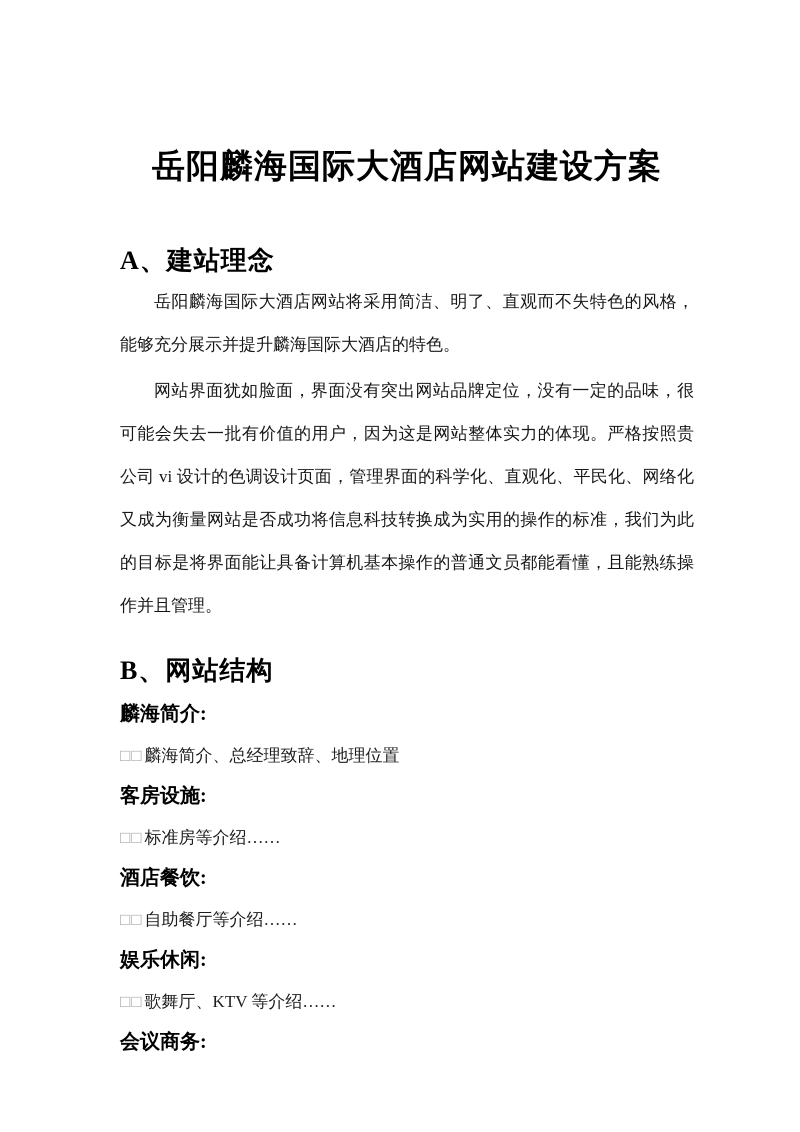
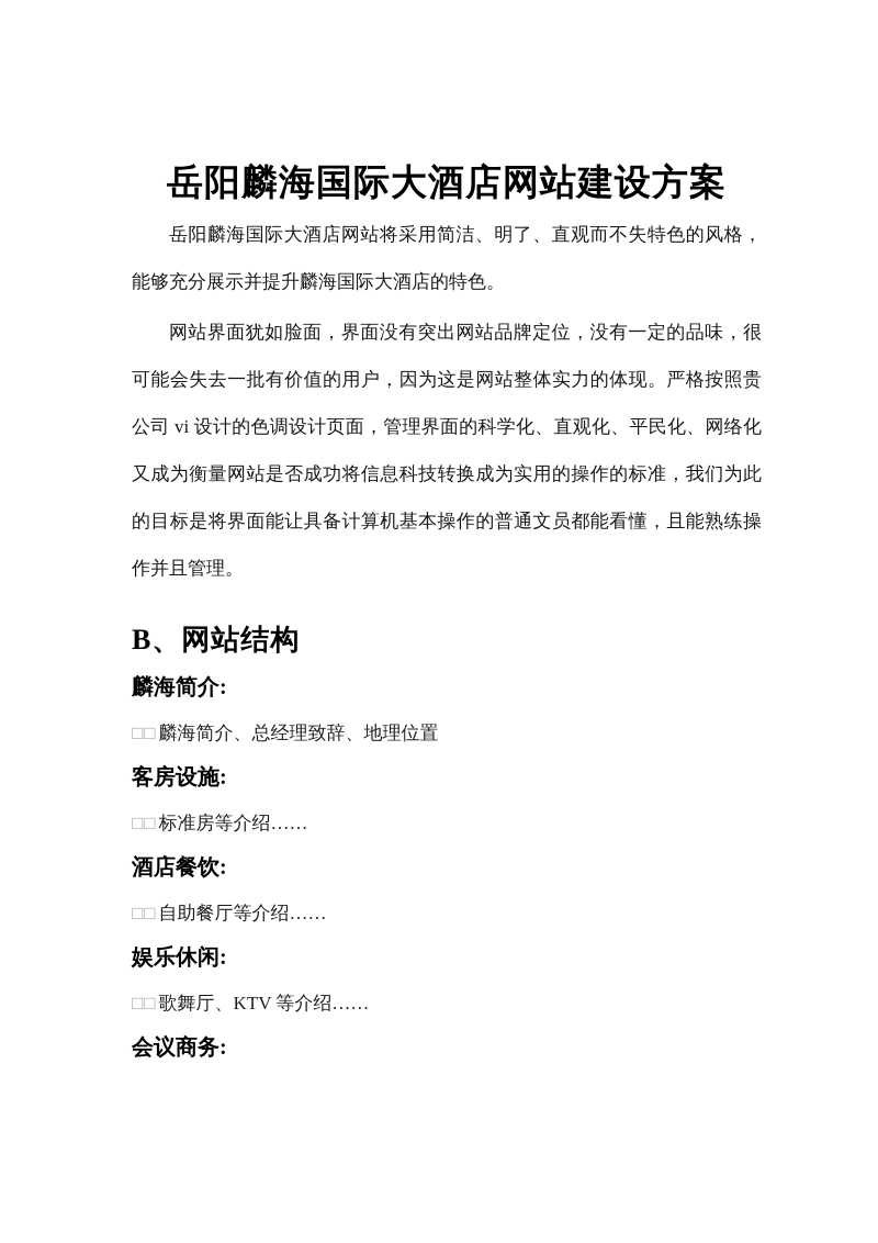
  岳阳麟海国际大酒店网站建设方案
- A、建站理念
  岳阳麟海国际大酒店网站将采用简洁、明了、直观而不失特色的风格，能够充分展示并提升麟海国际大酒店的特色。
  网站界面犹如脸面，界面没有突出网站品牌定位，没有一定的品味，很可能会失去一批有价值的用户，因为这是网站整体实力的体现。严格按照贵公司 vi 设计的色调设计页面，管理界面的科学化、直观化、平民化、网络化又成为衡量网站是否成功将信息科技转换成为实用的操作的标准，我们为此的目标是将界面能让具备计算机基本操作的普通文员都能看懂，且能熟练操作并且管理。
  B、网站结构
  麟海简介:
  □□麟海简介、总经理致辞、地理位置
  客房设施:
  □□标准房等介绍……
  酒店餐饮:
  □□自助餐厅等介绍……
  娱乐休闲:
  □□歌舞厅、KTV 等介绍……
  会议商务:
